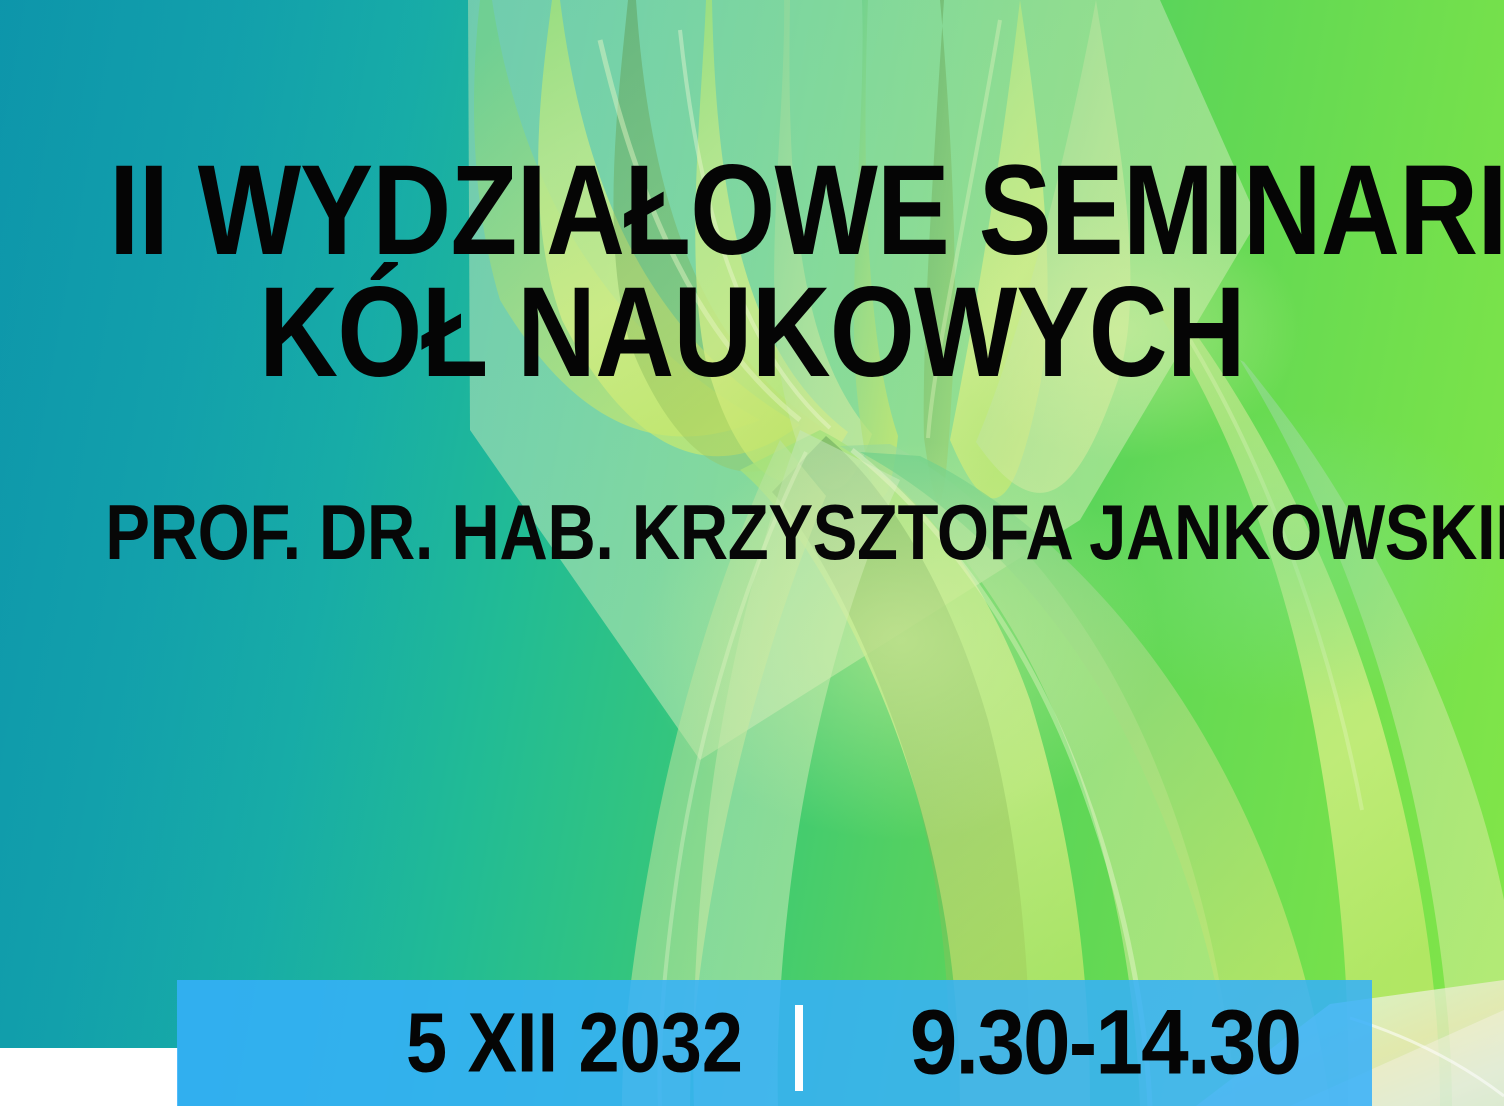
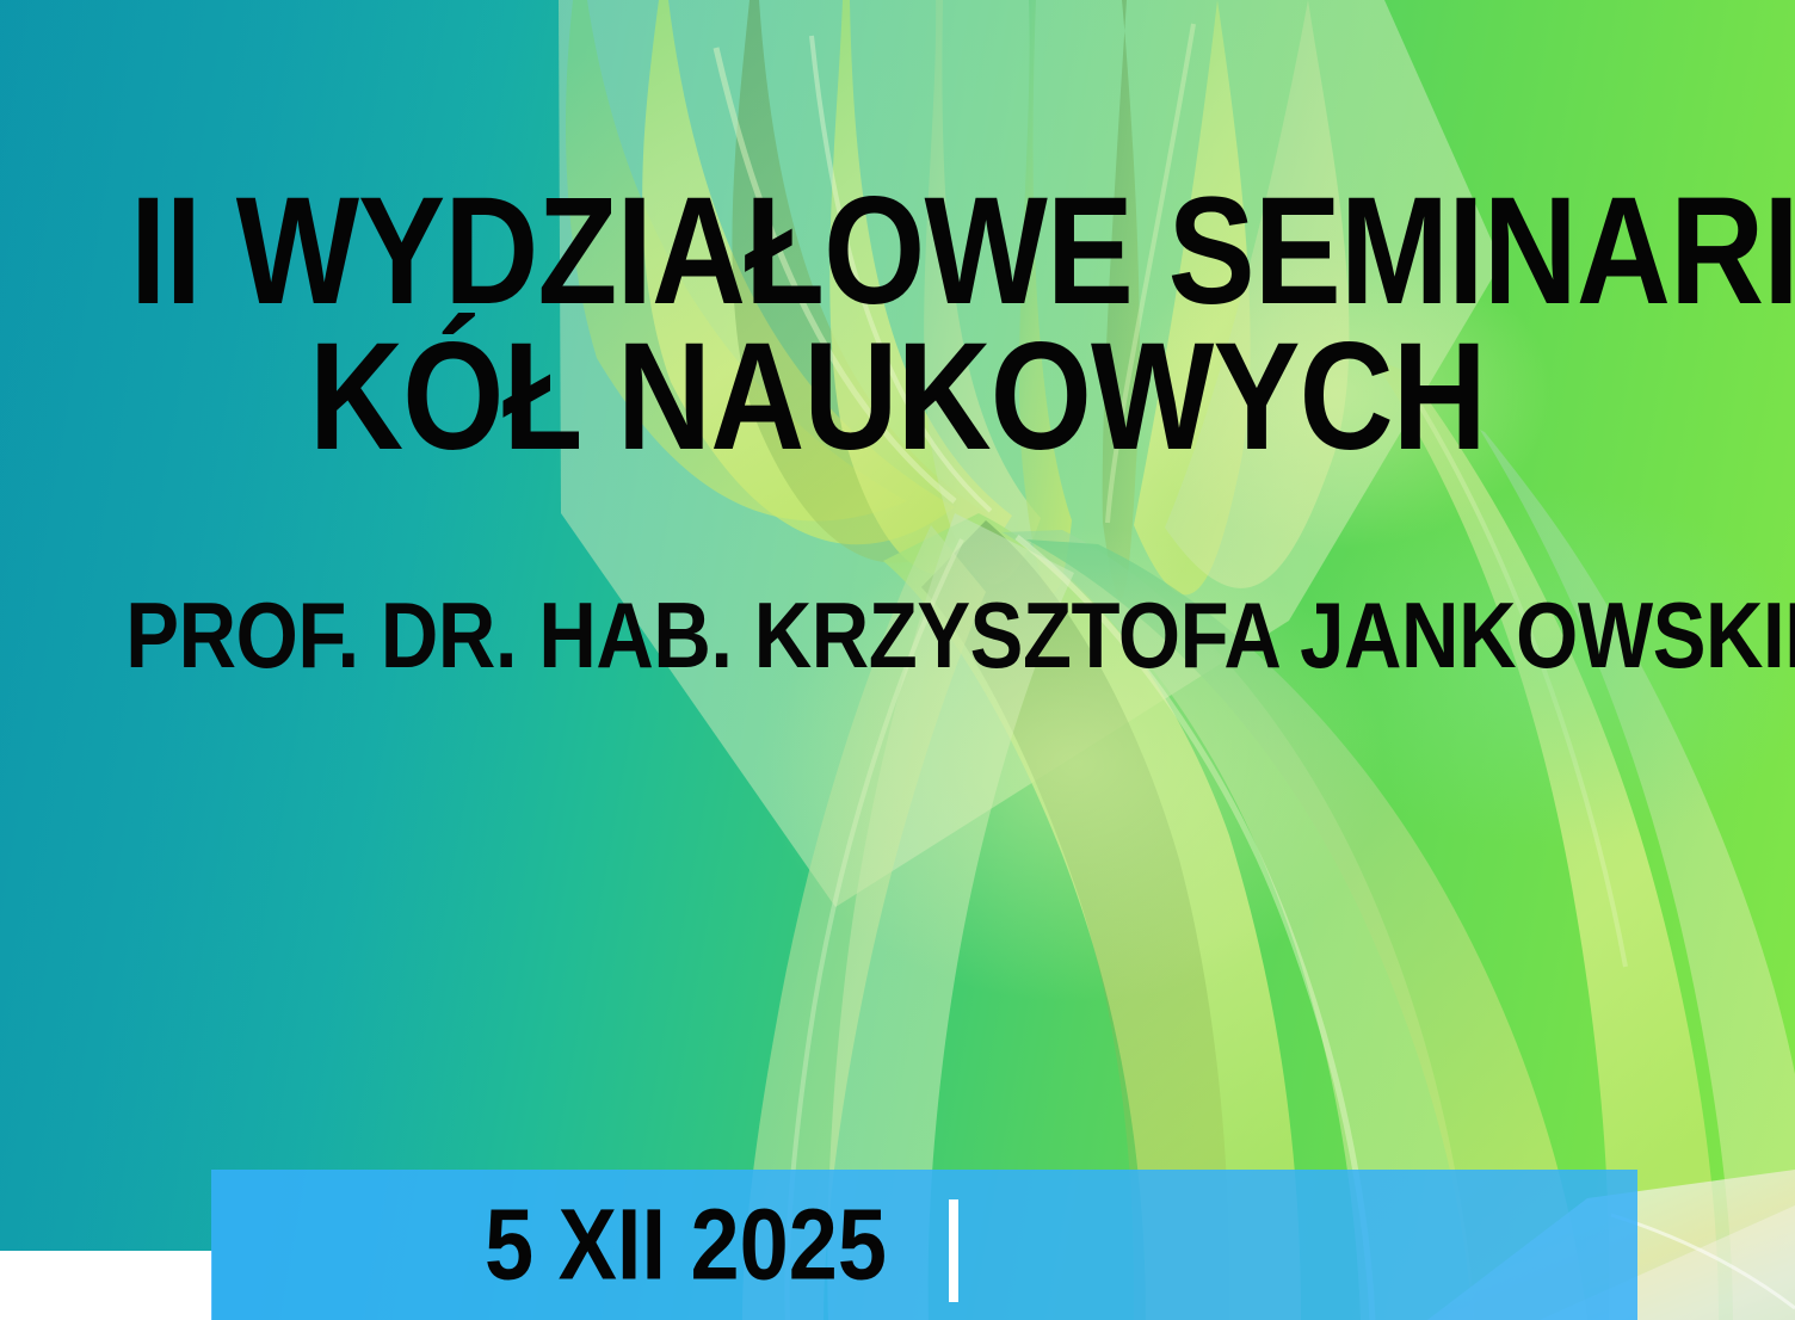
  II WYDZIAŁOWE SEMINARI
  KÓŁ NAUKOWYCH
  PROF. DR. HAB. KRZYSZTOFA JANKOWSKI
- 5 XII 2032
+ 5 XII 2025
- 9.30-14.30
